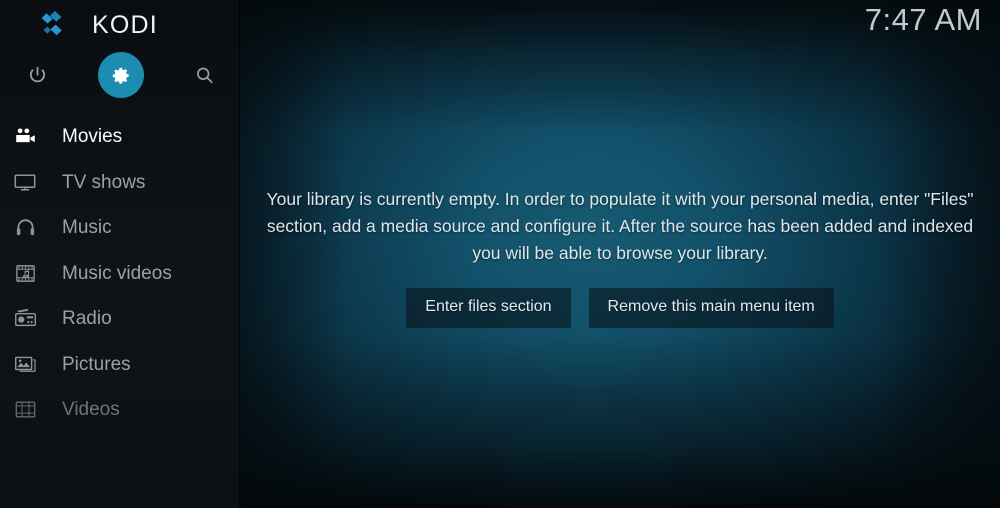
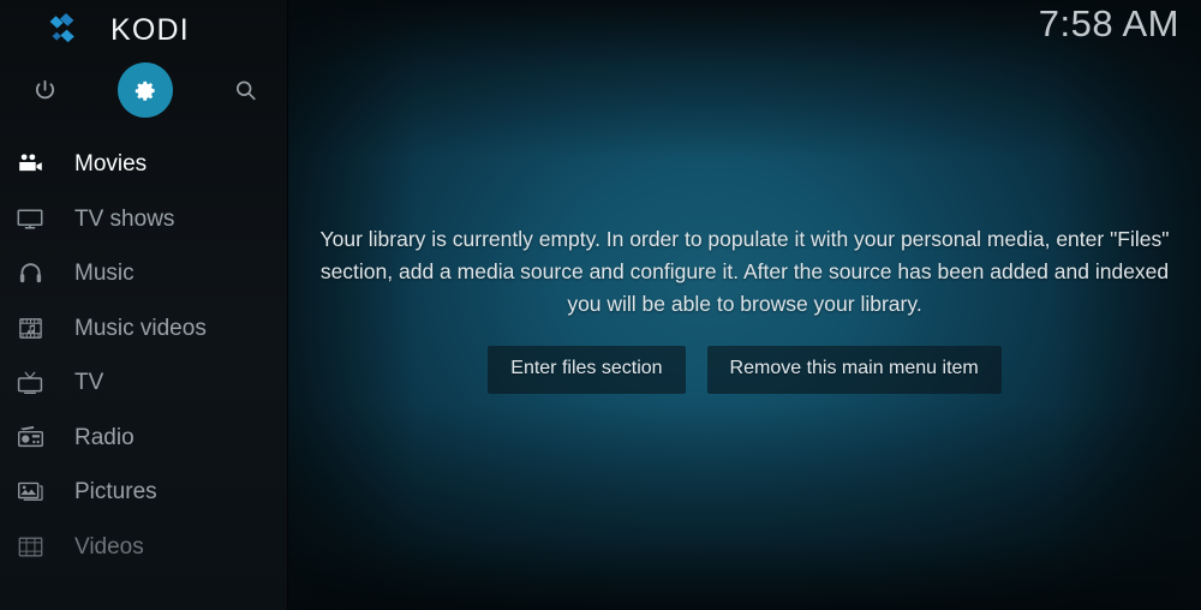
- 7:47 AM
+ 7:58 AM
  KODI
  Movies
  TV shows
  Music
  Music videos
+ TV
  Radio
  Pictures
  Videos
  Your library is currently empty. In order to populate it with your personal media, enter "Files" section, add a media source and configure it. After the source has been added and indexed you will be able to browse your library.
  Enter files section
  Remove this main menu item
